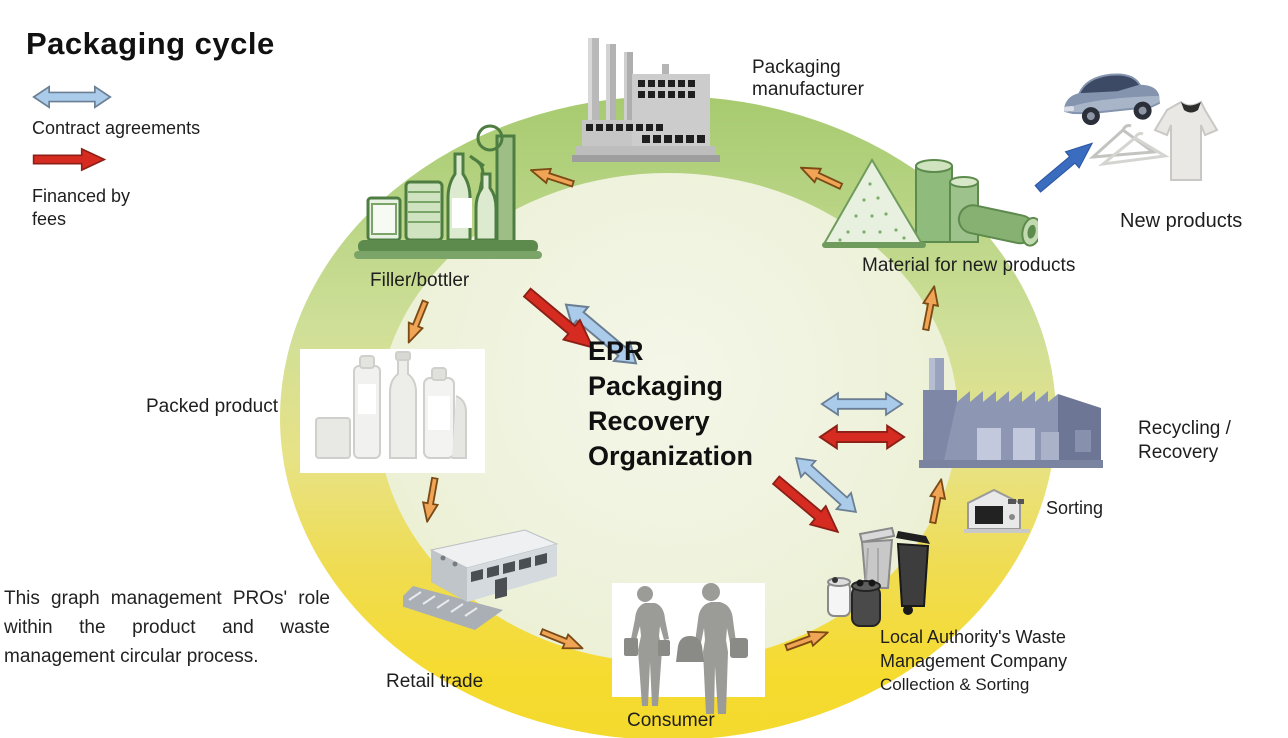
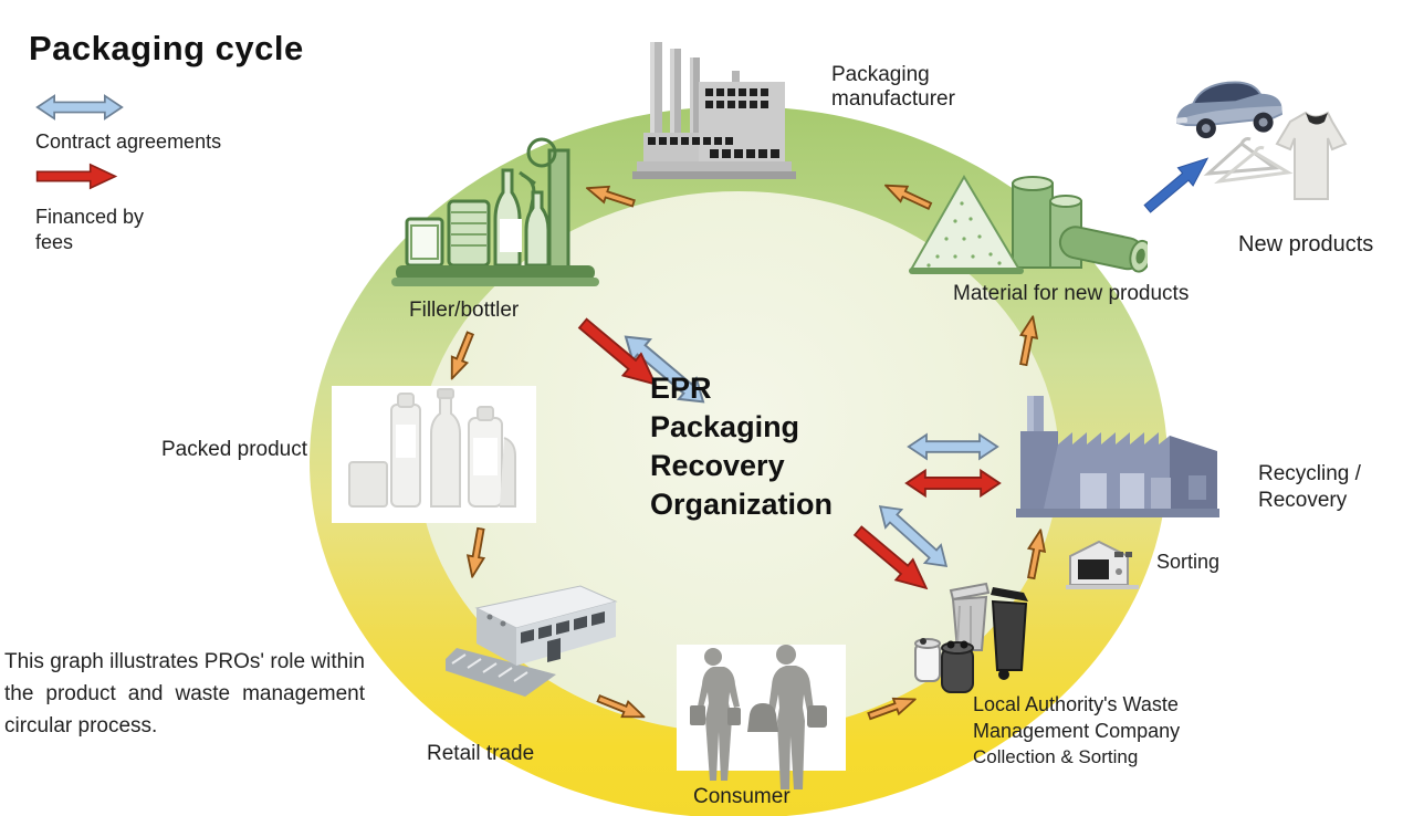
  EPR
  Packaging
  Recovery
  Organization
  Packaging cycle
  Contract agreements
  Financed by
  fees
  Packaging
  manufacturer
  New products
  Material for new products
  Filler/bottler
  Packed product
  Retail trade
  Consumer
  Sorting
  Recycling /
  Recovery
  Local Authority's Waste
  Management Company
  Collection & Sorting
- This graph management PROs' role within the product and waste management circular process.
+ This graph illustrates PROs' role within the product and waste management circular process.
